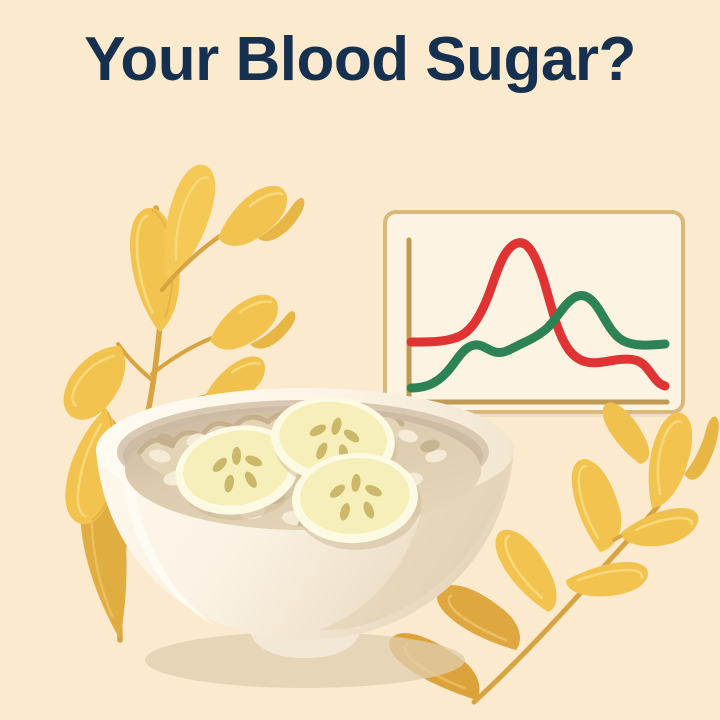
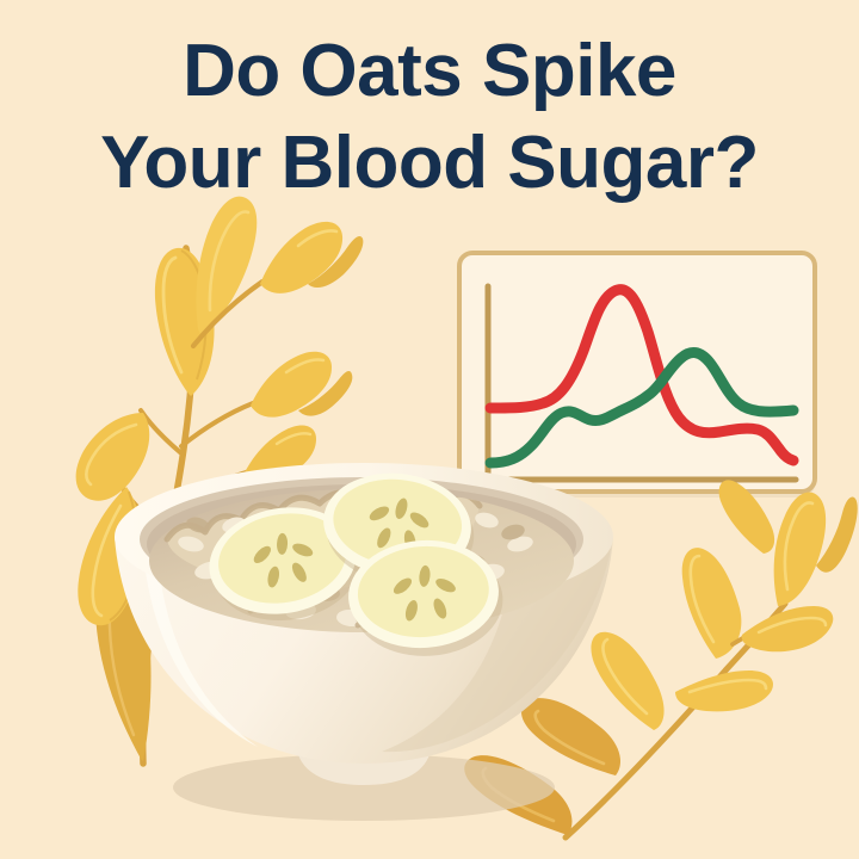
+ Do Oats Spike
  Your Blood Sugar?
